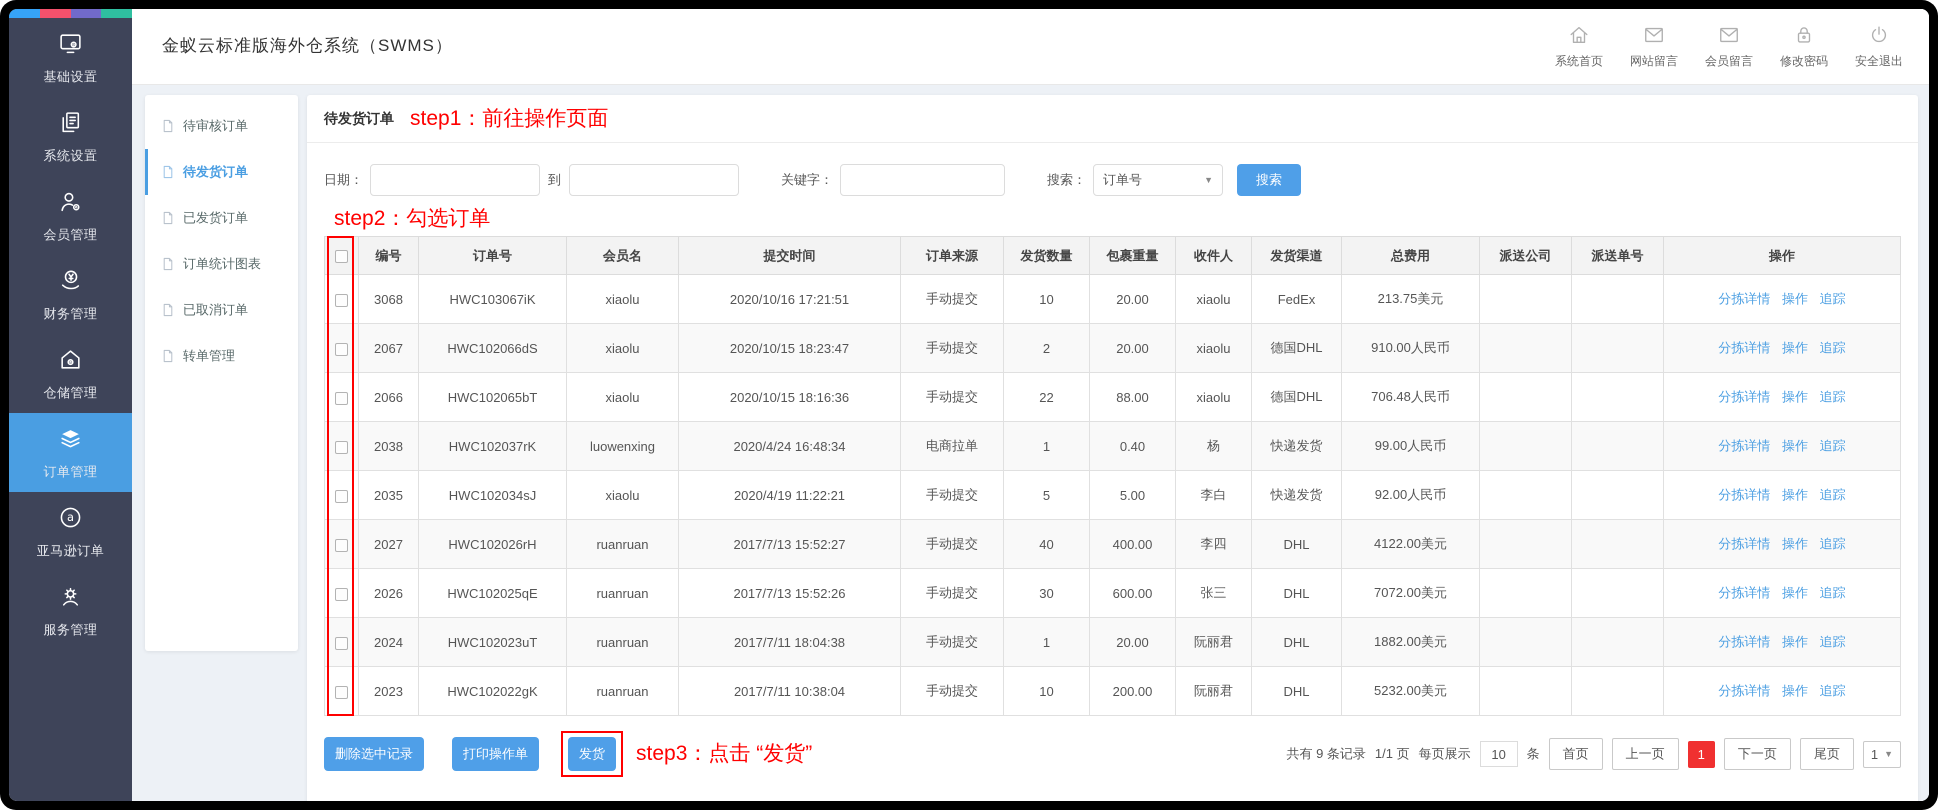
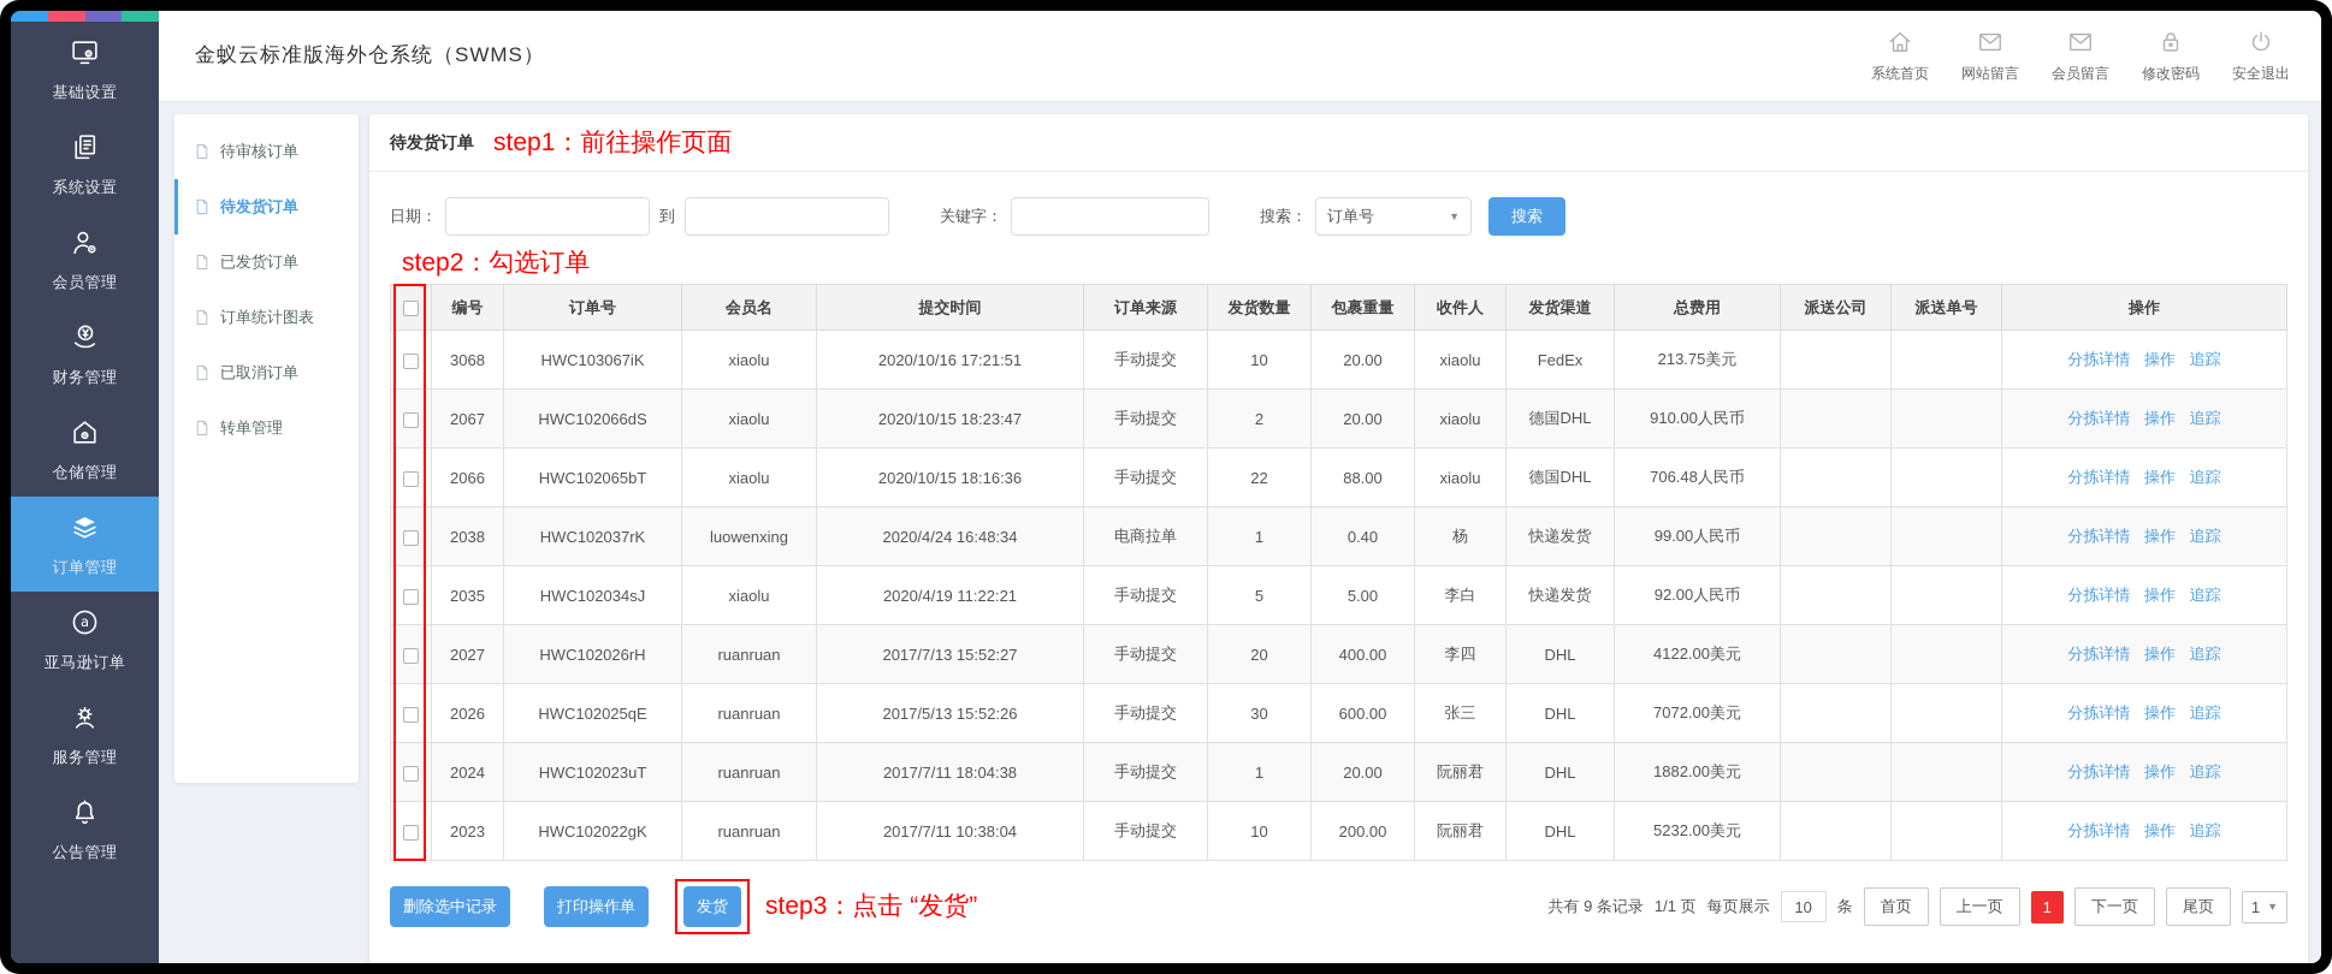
  基础设置
  系统设置
  会员管理
  财务管理
  仓储管理
  订单管理
  a
  亚马逊订单
  服务管理
+ 公告管理
  金蚁云标准版海外仓系统（SWMS）
  系统首页
  网站留言
  会员留言
  修改密码
  安全退出
  待审核订单
  待发货订单
  已发货订单
  订单统计图表
  已取消订单
  转单管理
  待发货订单
  step1：前往操作页面
  日期：
  到
  关键字：
  搜索：
  订单号
  ▼
  搜索
  step2：勾选订单
  		编号	订单号	会员名	提交时间	订单来源	发货数量	包裹重量	收件人	发货渠道	总费用	派送公司	派送单号	操作
  	3068	HWC103067iK	xiaolu	2020/10/16 17:21:51	手动提交	10	20.00	xiaolu	FedEx	213.75美元			分拣详情 操作 追踪
  	2067	HWC102066dS	xiaolu	2020/10/15 18:23:47	手动提交	2	20.00	xiaolu	德国DHL	910.00人民币			分拣详情 操作 追踪
  	2066	HWC102065bT	xiaolu	2020/10/15 18:16:36	手动提交	22	88.00	xiaolu	德国DHL	706.48人民币			分拣详情 操作 追踪
  	2038	HWC102037rK	luowenxing	2020/4/24 16:48:34	电商拉单	1	0.40	杨	快递发货	99.00人民币			分拣详情 操作 追踪
  	2035	HWC102034sJ	xiaolu	2020/4/19 11:22:21	手动提交	5	5.00	李白	快递发货	92.00人民币			分拣详情 操作 追踪
- 	2027	HWC102026rH	ruanruan	2017/7/13 15:52:27	手动提交	40	400.00	李四	DHL	4122.00美元			分拣详情 操作 追踪
+ 	2027	HWC102026rH	ruanruan	2017/7/13 15:52:27	手动提交	20	400.00	李四	DHL	4122.00美元			分拣详情 操作 追踪
- 	2026	HWC102025qE	ruanruan	2017/7/13 15:52:26	手动提交	30	600.00	张三	DHL	7072.00美元			分拣详情 操作 追踪
+ 	2026	HWC102025qE	ruanruan	2017/5/13 15:52:26	手动提交	30	600.00	张三	DHL	7072.00美元			分拣详情 操作 追踪
  	2024	HWC102023uT	ruanruan	2017/7/11 18:04:38	手动提交	1	20.00	阮丽君	DHL	1882.00美元			分拣详情 操作 追踪
  	2023	HWC102022gK	ruanruan	2017/7/11 10:38:04	手动提交	10	200.00	阮丽君	DHL	5232.00美元			分拣详情 操作 追踪
  删除选中记录
  打印操作单
  发货
  step3：点击 “发货”
  共有 9 条记录
  1/1 页
  每页展示
  10
  条
  首页
  上一页
  1
  下一页
  尾页
  1
  ▼
